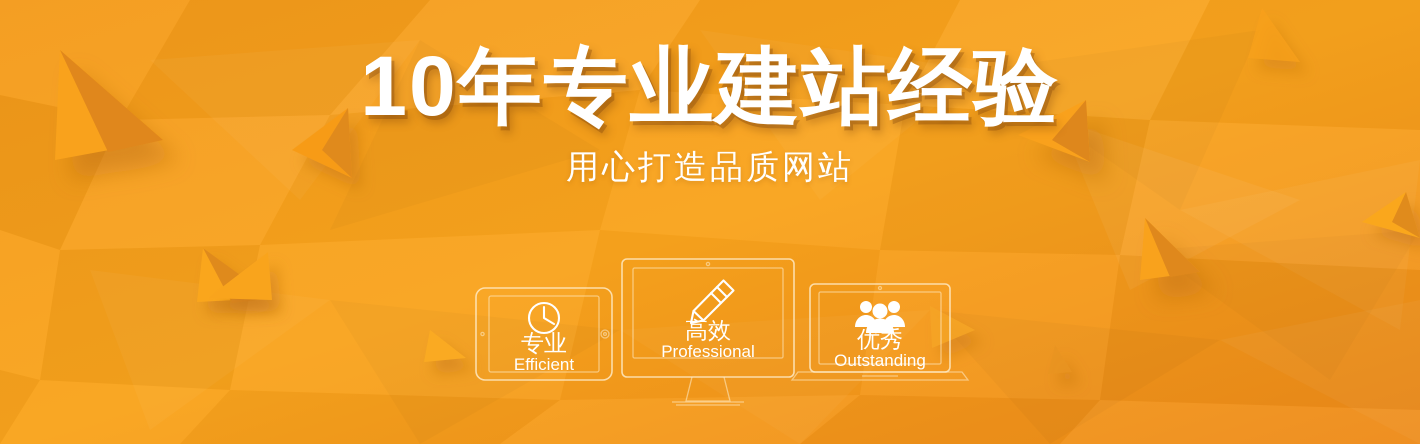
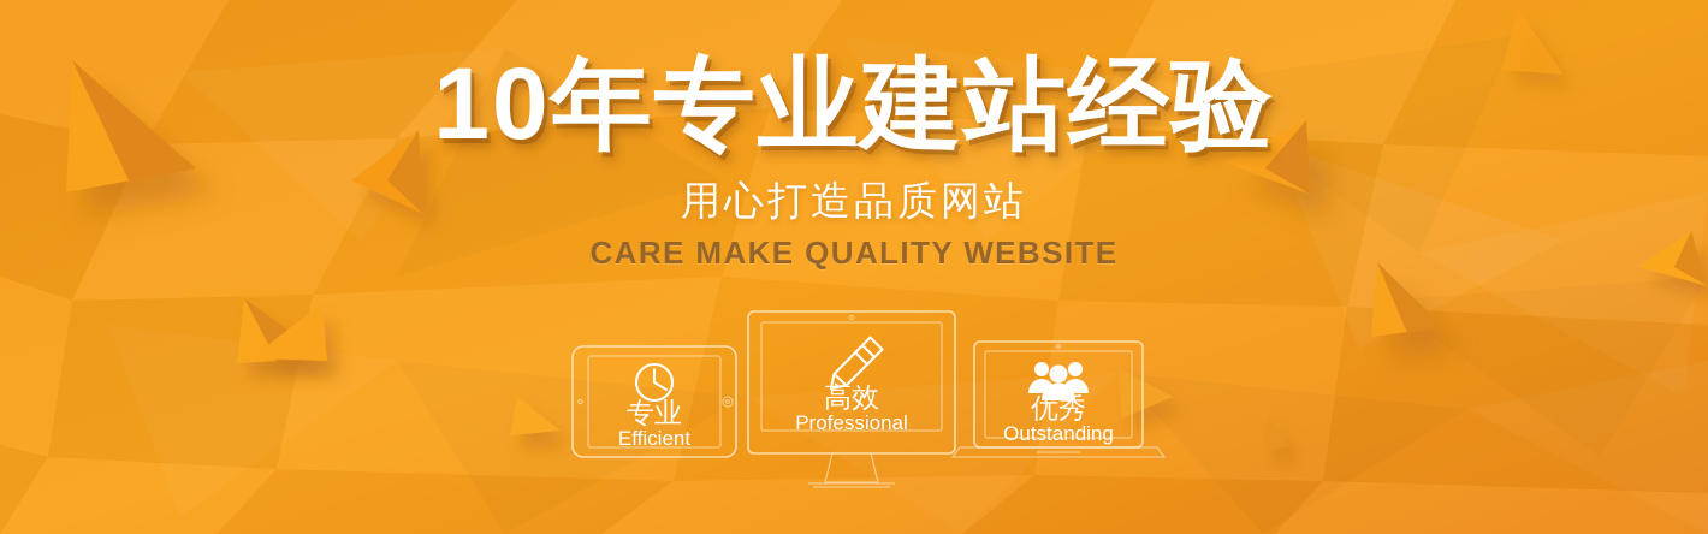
  10年专业建站经验
  用心打造品质网站
+ CARE MAKE QUALITY WEBSITE
  专业
  Efficient
  高效
  Professional
  优秀
  Outstanding
